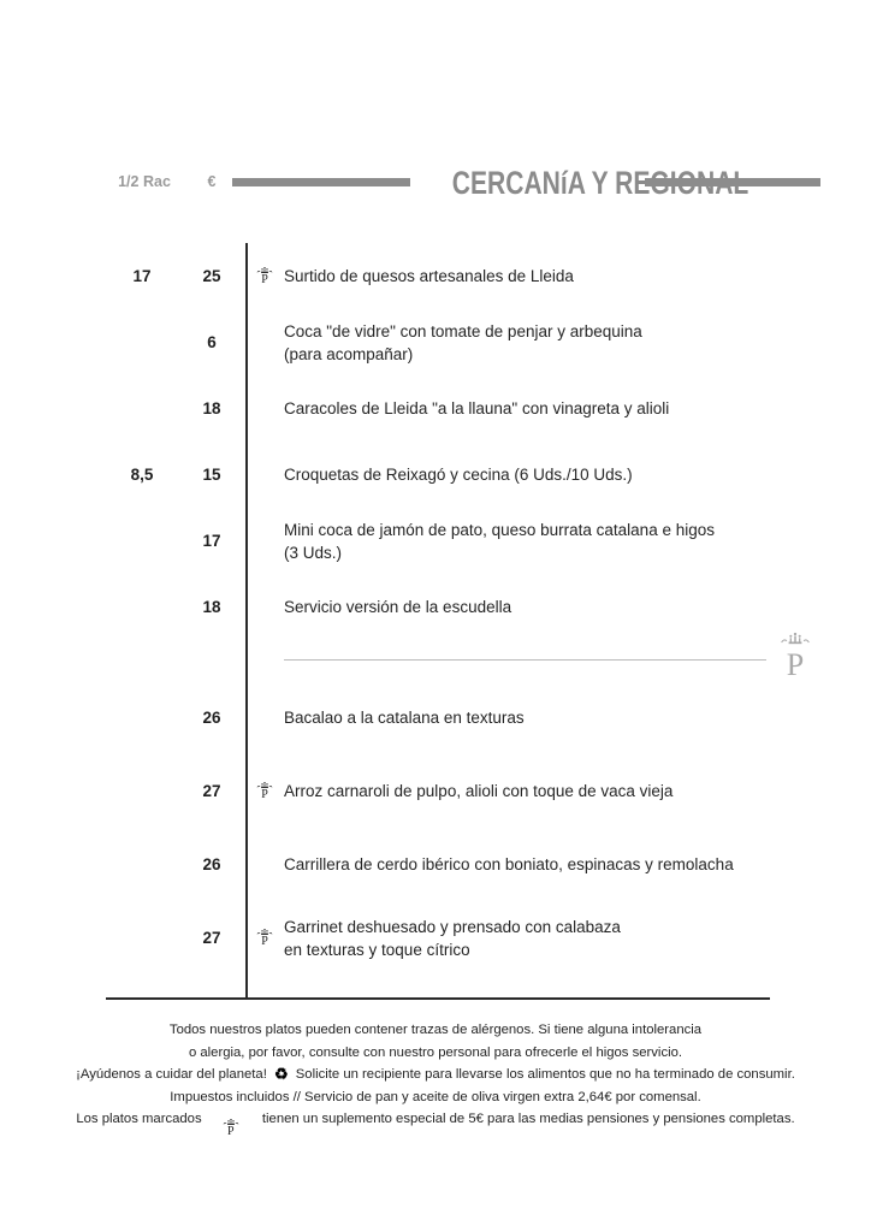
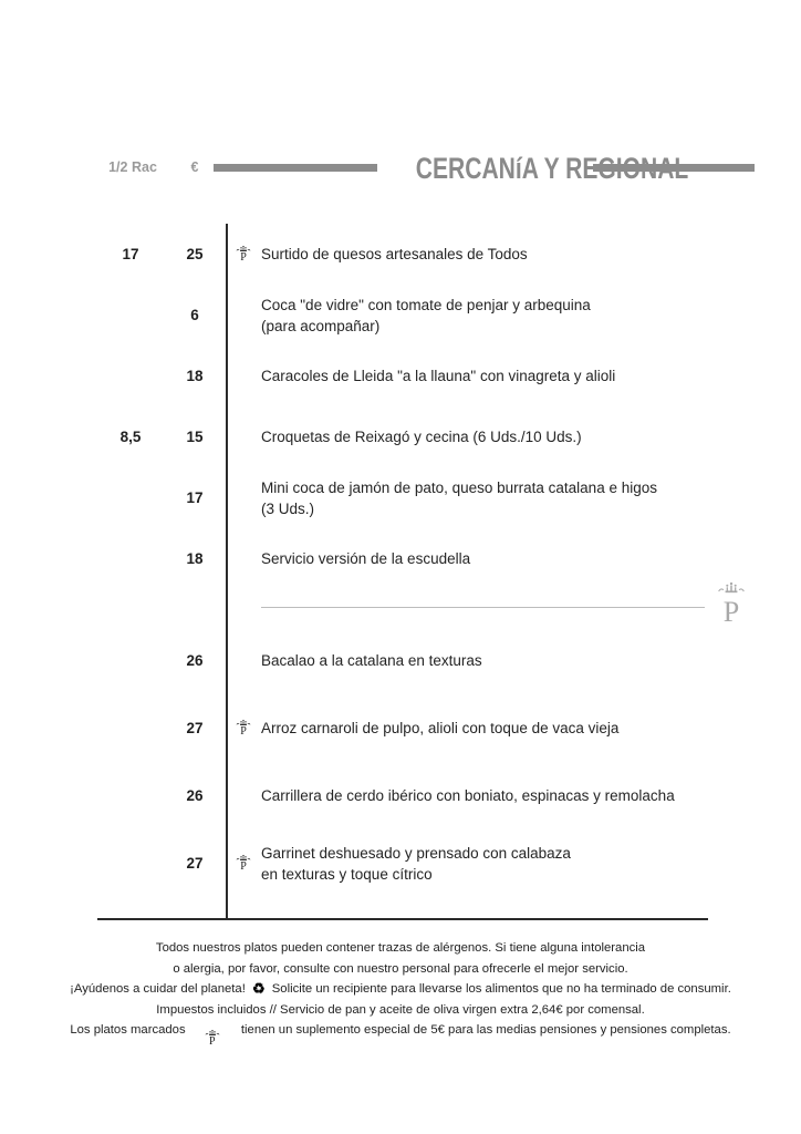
  1/2 Rac
  €
  17
  25
  P
- Surtido de quesos artesanales de Lleida
+ Surtido de quesos artesanales de Todos
  6
  Coca "de vidre" con tomate de penjar y arbequina
  (para acompañar)
  18
  Caracoles de Lleida "a la llauna" con vinagreta y alioli
  8,5
  15
  Croquetas de Reixagó y cecina (6 Uds./10 Uds.)
  17
  Mini coca de jamón de pato, queso burrata catalana e higos
  (3 Uds.)
  18
  Servicio versión de la escudella
  26
  Bacalao a la catalana en texturas
  27
  P
  Arroz carnaroli de pulpo, alioli con toque de vaca vieja
  26
  Carrillera de cerdo ibérico con boniato, espinacas y remolacha
  27
  P
  Garrinet deshuesado y prensado con calabaza
  en texturas y toque cítrico
  P
  Todos nuestros platos pueden contener trazas de alérgenos. Si tiene alguna intolerancia
- o alergia, por favor, consulte con nuestro personal para ofrecerle el higos servicio.
+ o alergia, por favor, consulte con nuestro personal para ofrecerle el mejor servicio.
  ¡Ayúdenos a cuidar del planeta! ♻ Solicite un recipiente para llevarse los alimentos que no ha terminado de consumir.
  Impuestos incluidos // Servicio de pan y aceite de oliva virgen extra 2,64€ por comensal.
  Los platos marcados
  P
  tienen un suplemento especial de 5€ para las medias pensiones y pensiones completas.
